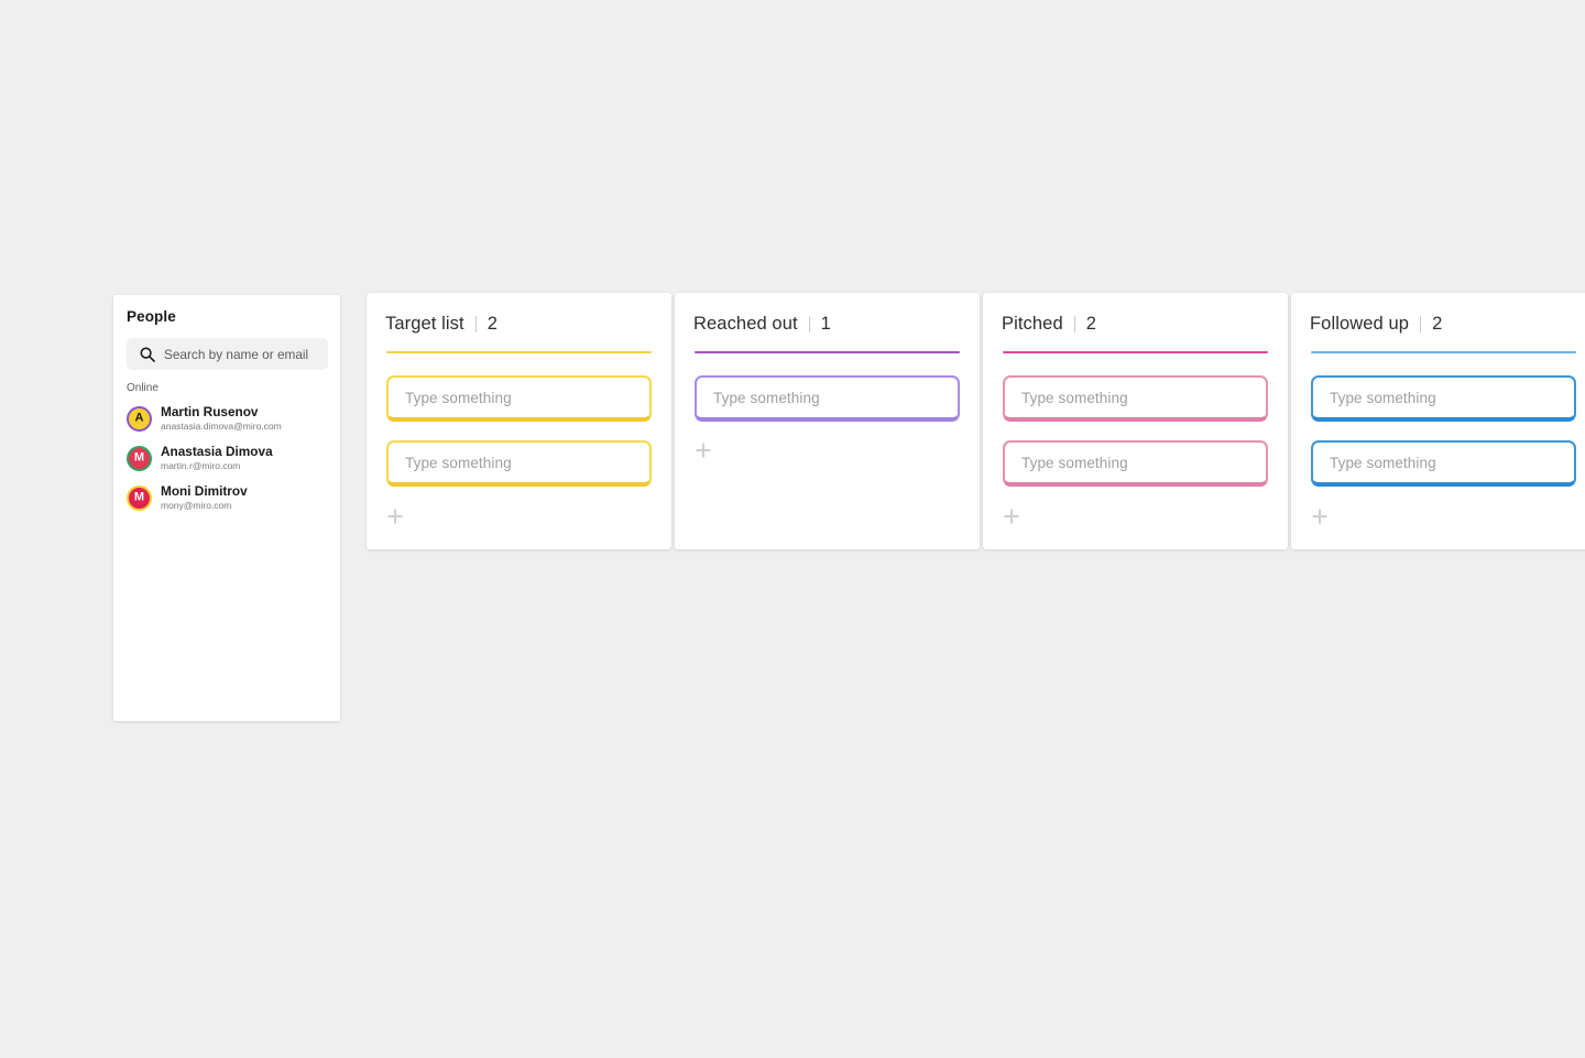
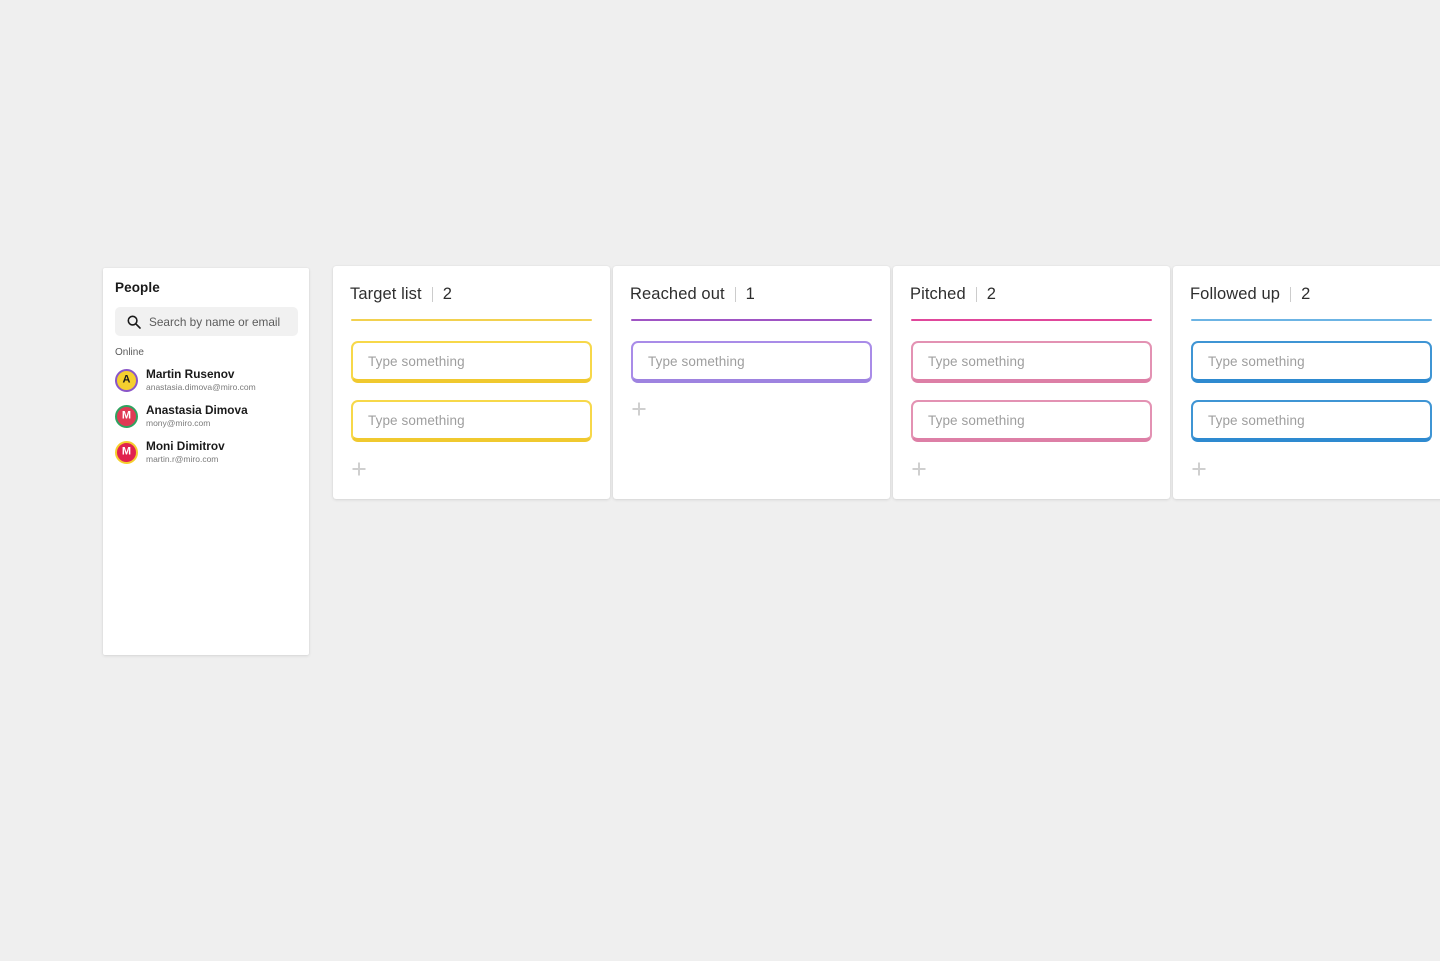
  People
  Search by name or email
  Online
  A
  Martin Rusenov
  anastasia.dimova@miro.com
  M
  Anastasia Dimova
- martin.r@miro.com
+ mony@miro.com
  M
  Moni Dimitrov
- mony@miro.com
+ martin.r@miro.com
  Target list
  2
  Type something
  Type something
  Reached out
  1
  Type something
  Pitched
  2
  Type something
  Type something
  Followed up
  2
  Type something
  Type something
